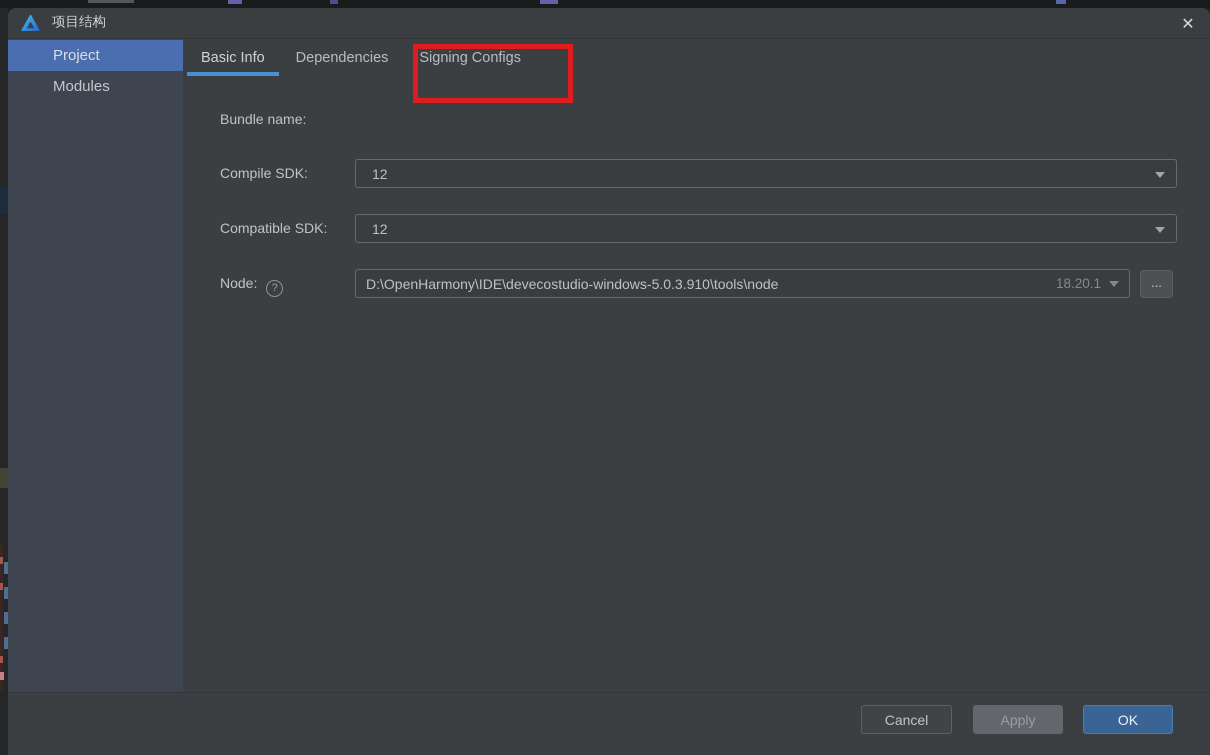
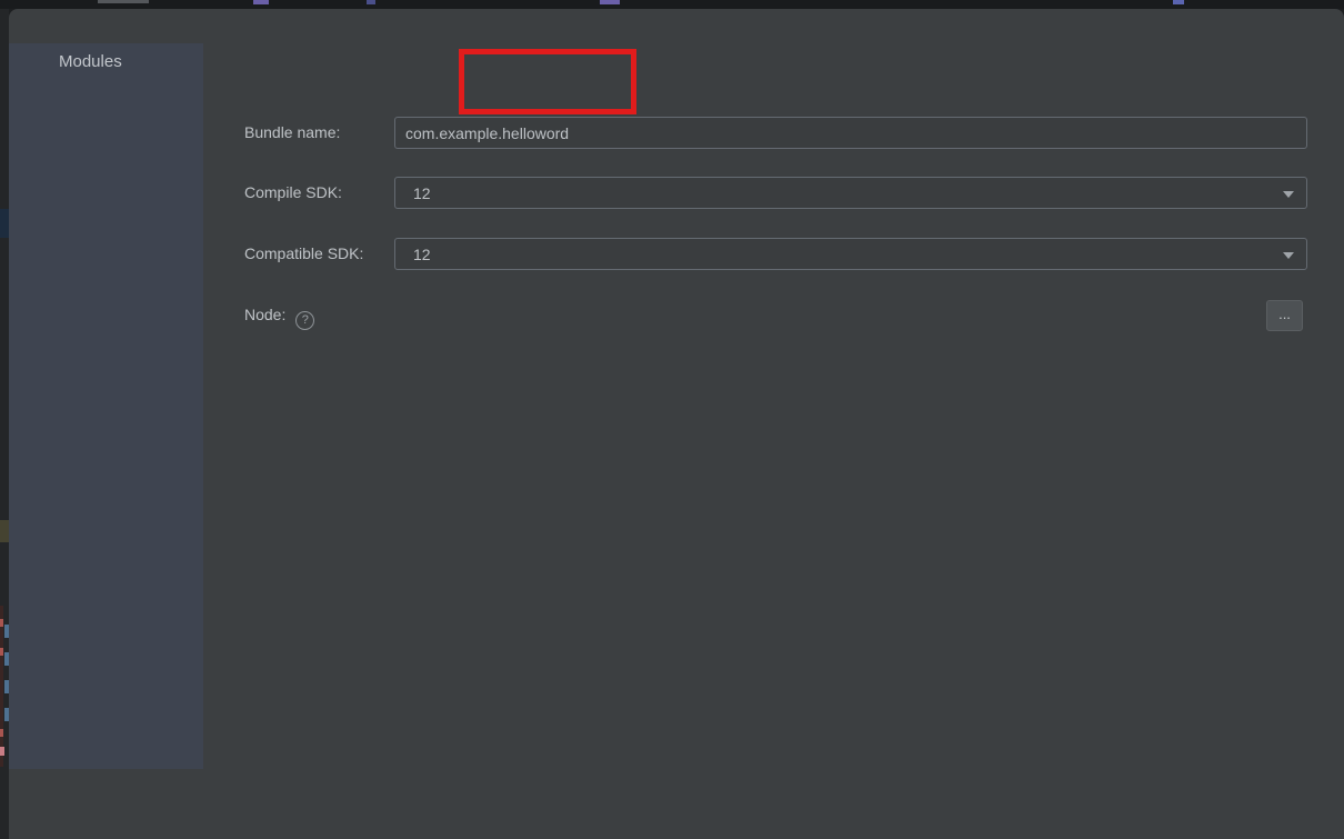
- 项目结构
- ✕
- Project
  Modules
- Basic Info
- Dependencies
- Signing Configs
  Bundle name:
+ com.example.helloword
  Compile SDK:
  12
  Compatible SDK:
  12
  Node: ?
- D:\OpenHarmony\IDE\devecostudio-windows-5.0.3.910\tools\node
- 18.20.1
  ...
- Cancel
- Apply
- OK
